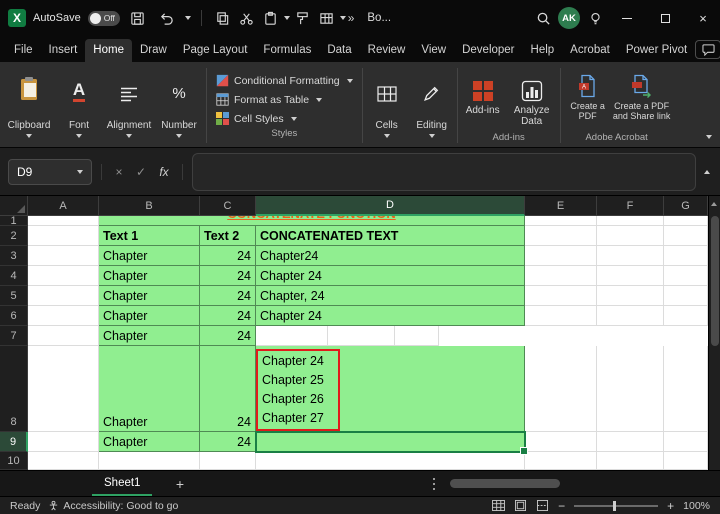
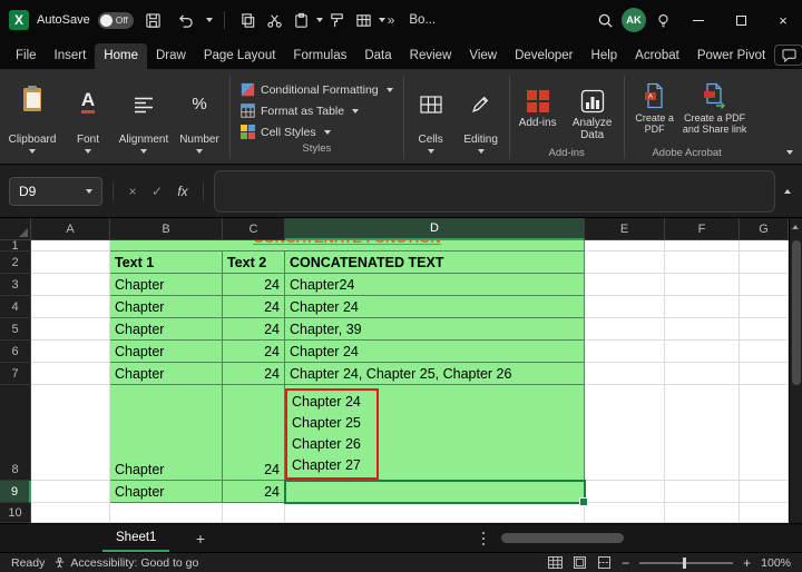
  X
  AutoSave
  Off
  »
  Bo...
  AK
  ×
  File
  Insert
  Home
  Draw
  Page Layout
  Formulas
  Data
  Review
  View
  Developer
  Help
  Acrobat
  Power Pivot
  Clipboard
  A
  Font
  Alignment
  %
  Number
  Conditional Formatting
  Format as Table
  Cell Styles
  Styles
  Cells
  Editing
  Add-ins
  Analyze Data
  Add-ins
  Create a PDF
  Create a PDF and Share link
  Adobe Acrobat
  D9
  ×
  ✓
  fx
  A
  B
  C
  D
  E
  F
  G
  1
  2
  Text 1
  Text 2
  CONCATENATED TEXT
  3
  Chapter
  24
  Chapter24
  4
  Chapter
  24
  Chapter 24
  5
  Chapter
  24
- Chapter, 24
+ Chapter, 39
  6
  Chapter
  24
  Chapter 24
  7
  Chapter
  24
+ Chapter 24, Chapter 25, Chapter 26
  8
  Chapter
  24
  Chapter 24
  Chapter 25
  Chapter 26
  Chapter 27
  9
  Chapter
  24
  10
  Sheet1
  +
  Ready
  Accessibility: Good to go
  −
  +
  100%
